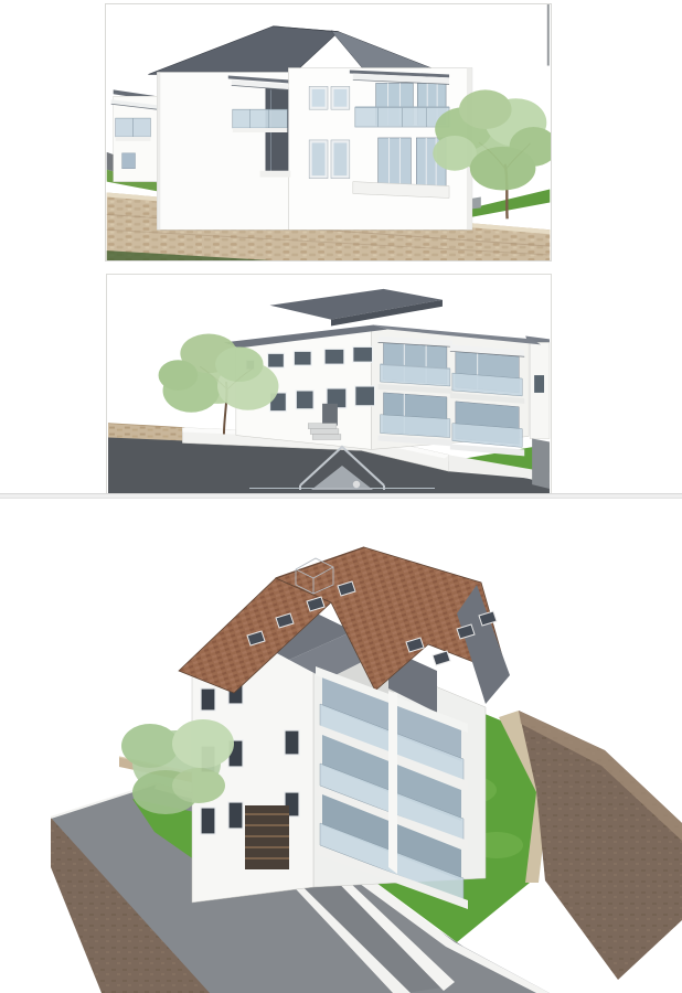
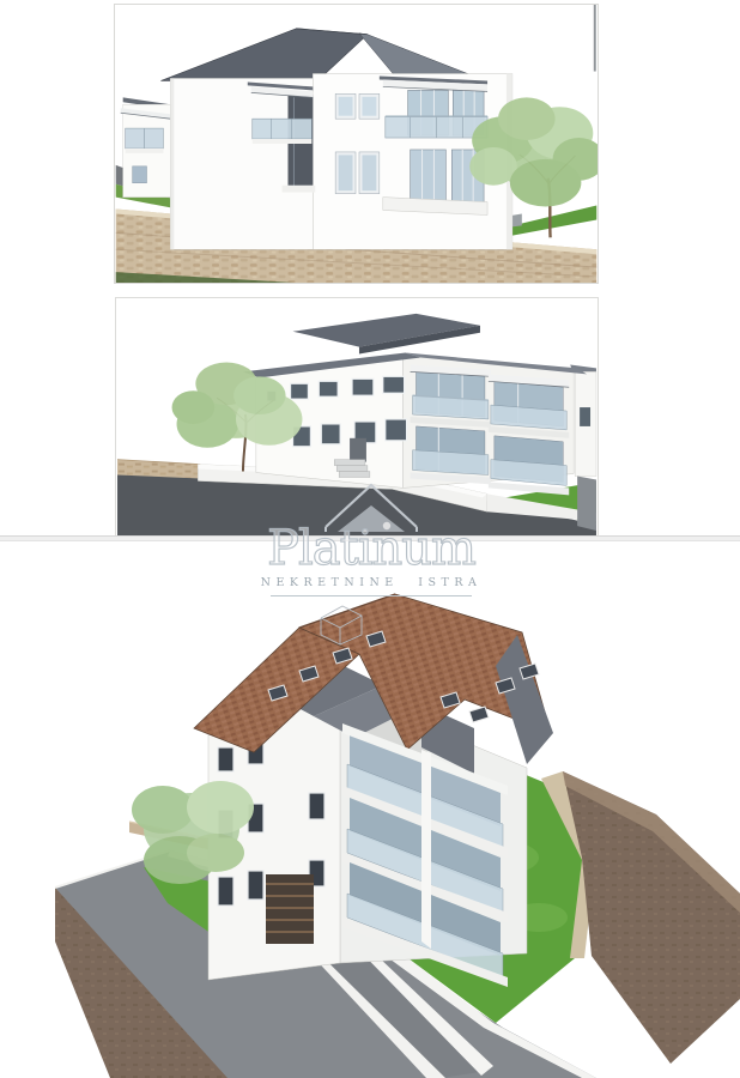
+ Platinum
+ NEKRETNINE ISTRA
